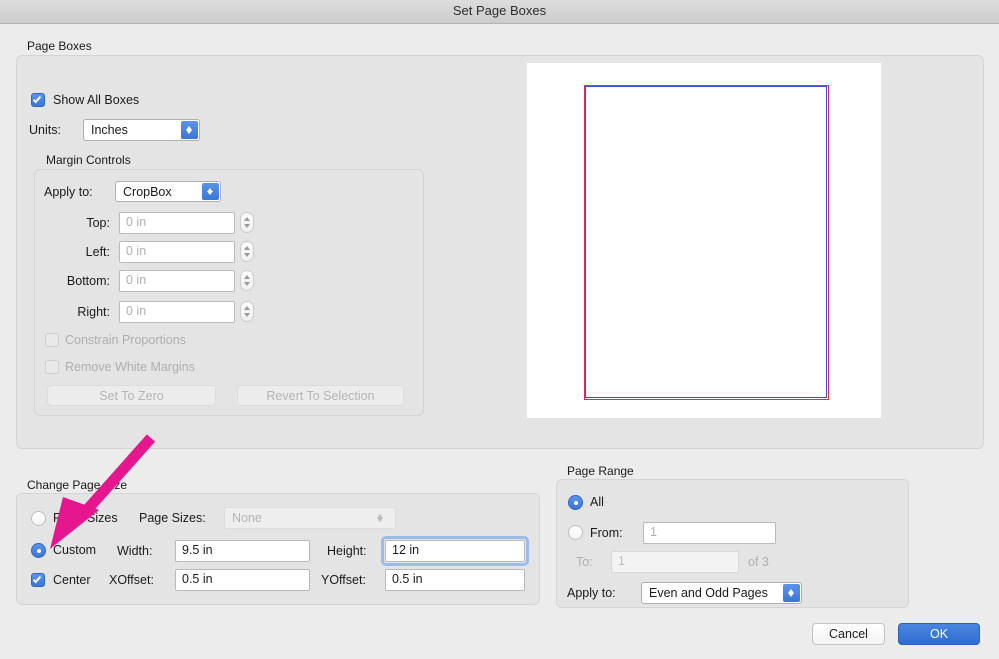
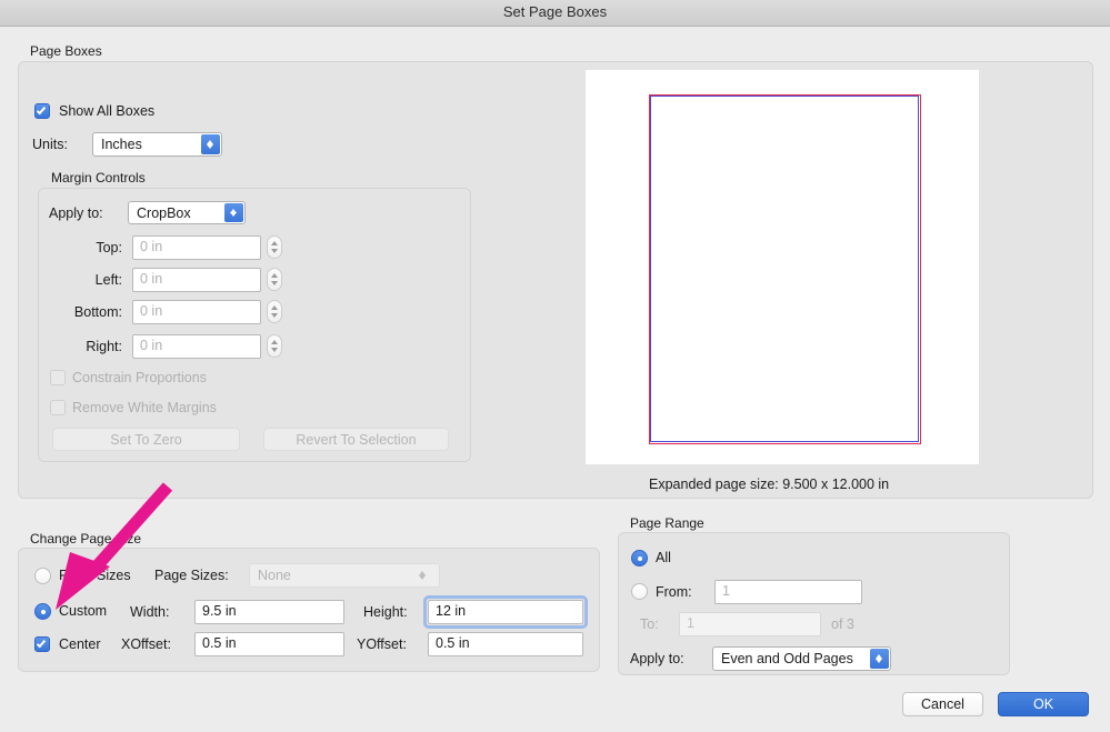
  Set Page Boxes
  Page Boxes
  Show All Boxes
  Units:
  Inches
  Margin Controls
  Apply to:
  CropBox
  Top:
  0 in
  Left:
  0 in
  Bottom:
  0 in
  Right:
  0 in
  Constrain Proportions
  Remove White Margins
  Set To Zero
  Revert To Selection
+ Expanded page size: 9.500 x 12.000 in
  Change Pageze
  Page Sizes:
  None
  Custom
  Width:
  9.5 in
  Height:
  12 in
  Center
  XOffset:
  0.5 in
  YOffset:
  0.5 in
  Page Range
  All
  From:
  1
  To:
  1
  of 3
  Apply to:
  Even and Odd Pages
  Cancel
  OK
